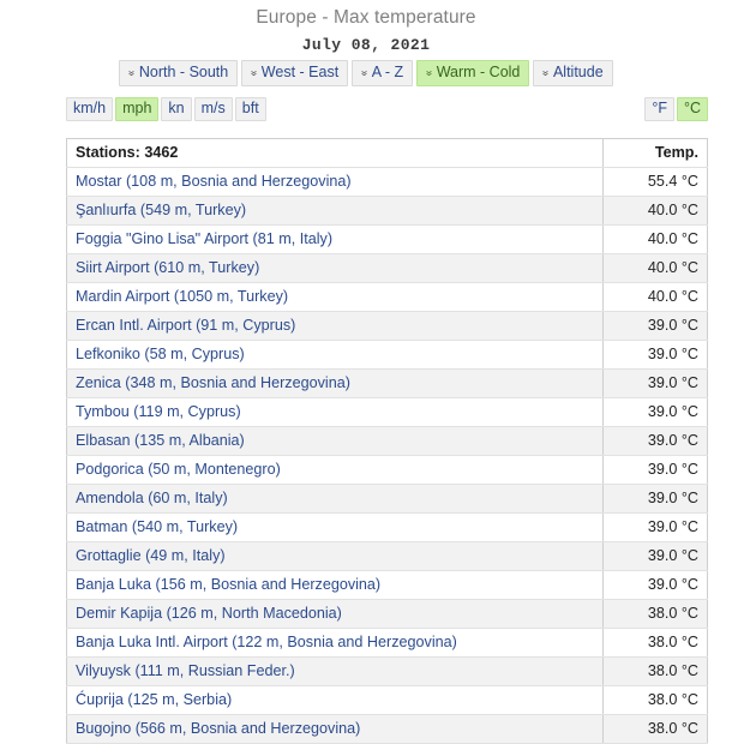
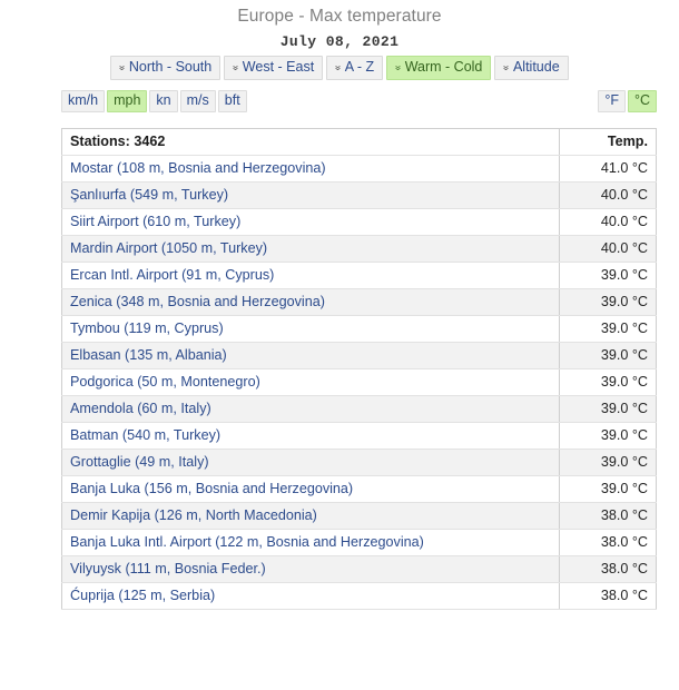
  Europe - Max temperature
  July 08, 2021
  North - South
  West - East
  A - Z
  Warm - Cold
  Altitude
  km/h
  mph
  kn
  m/s
  bft
  °F
  °C
  Stations: 3462	Temp.
- Mostar (108 m, Bosnia and Herzegovina)	55.4 °C
+ Mostar (108 m, Bosnia and Herzegovina)	41.0 °C
  Şanlıurfa (549 m, Turkey)	40.0 °C
- Foggia "Gino Lisa" Airport (81 m, Italy)	40.0 °C
  Siirt Airport (610 m, Turkey)	40.0 °C
  Mardin Airport (1050 m, Turkey)	40.0 °C
  Ercan Intl. Airport (91 m, Cyprus)	39.0 °C
- Lefkoniko (58 m, Cyprus)	39.0 °C
  Zenica (348 m, Bosnia and Herzegovina)	39.0 °C
  Tymbou (119 m, Cyprus)	39.0 °C
  Elbasan (135 m, Albania)	39.0 °C
  Podgorica (50 m, Montenegro)	39.0 °C
  Amendola (60 m, Italy)	39.0 °C
  Batman (540 m, Turkey)	39.0 °C
  Grottaglie (49 m, Italy)	39.0 °C
  Banja Luka (156 m, Bosnia and Herzegovina)	39.0 °C
  Demir Kapija (126 m, North Macedonia)	38.0 °C
  Banja Luka Intl. Airport (122 m, Bosnia and Herzegovina)	38.0 °C
- Vilyuysk (111 m, Russian Feder.)	38.0 °C
+ Vilyuysk (111 m, Bosnia Feder.)	38.0 °C
  Ćuprija (125 m, Serbia)	38.0 °C
- Bugojno (566 m, Bosnia and Herzegovina)	38.0 °C
